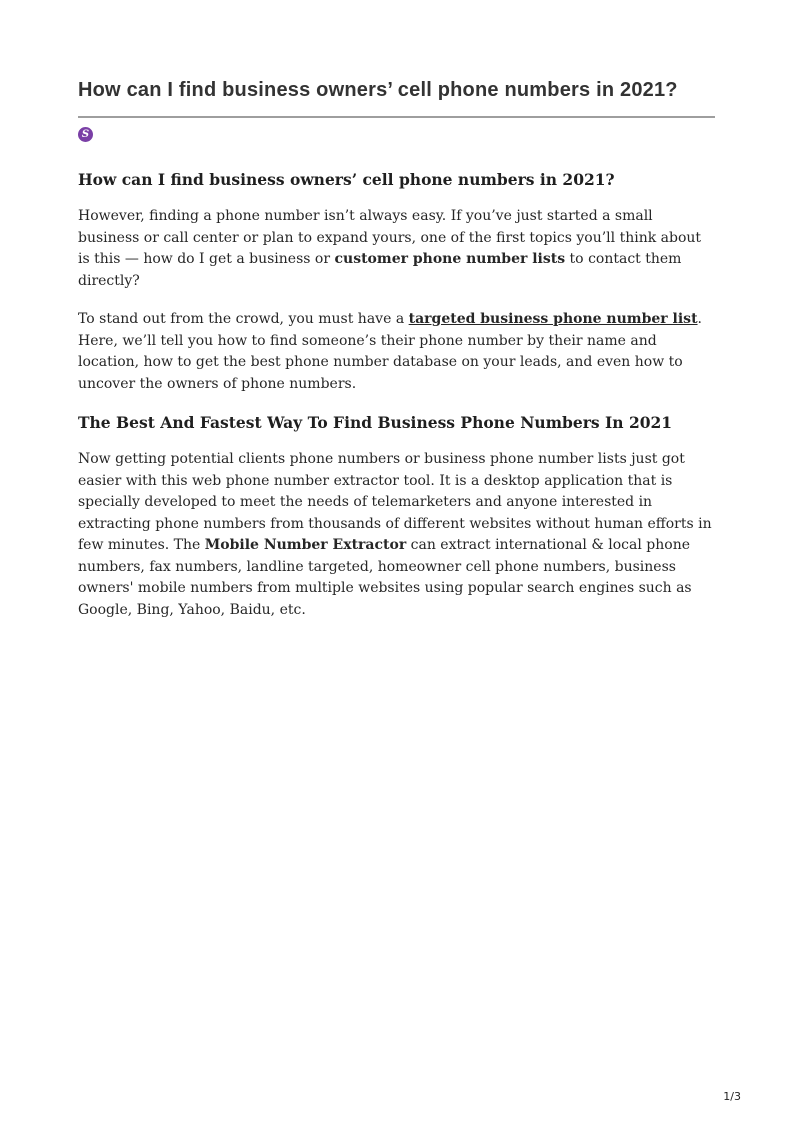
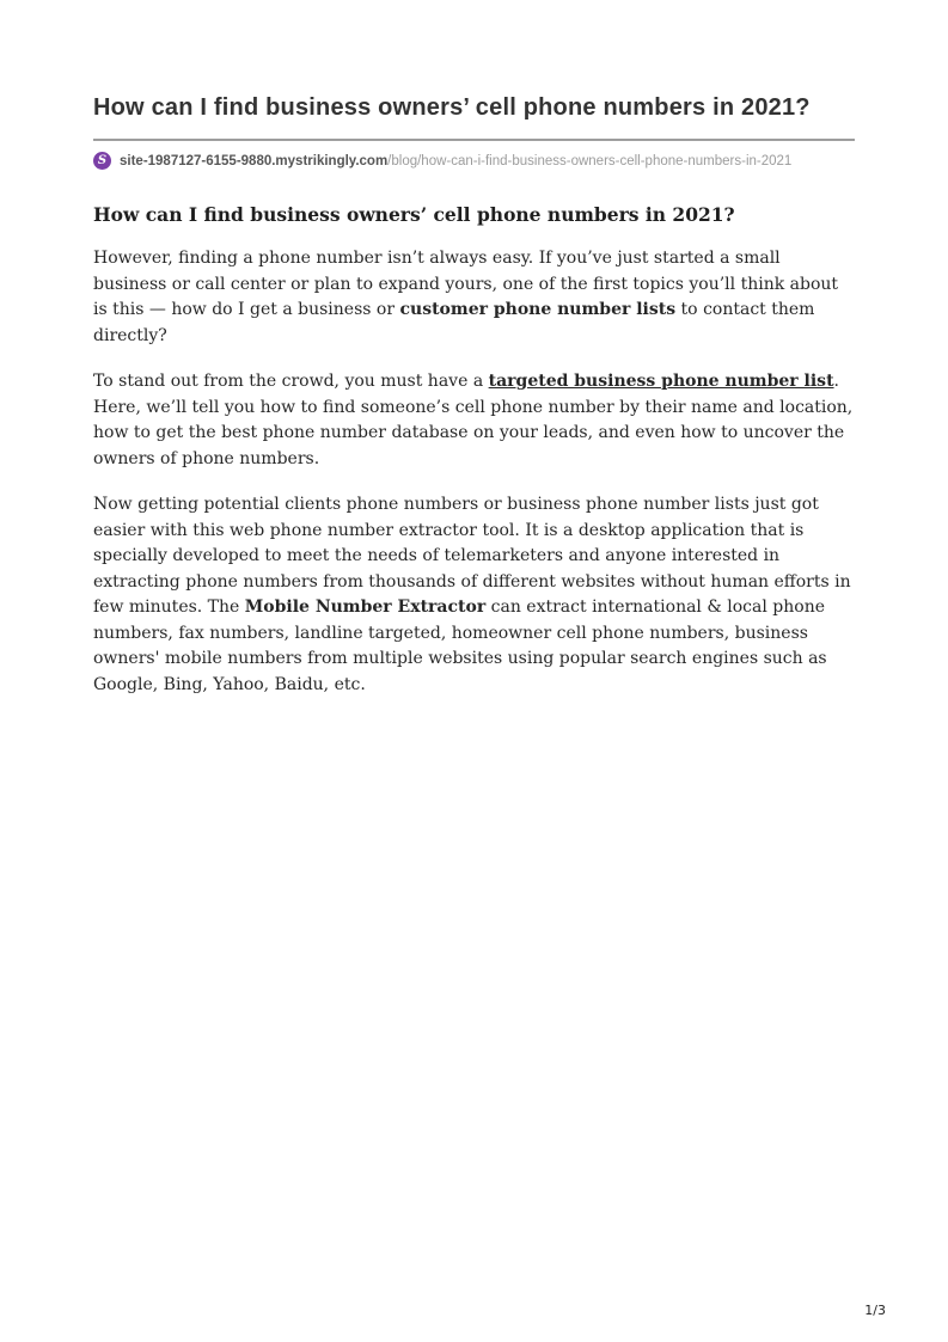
  How can I find business owners’ cell phone numbers in 2021?
  S
+ site-1987127-6155-9880.mystrikingly.com/blog/how-can-i-find-business-owners-cell-phone-numbers-in-2021
  How can I find business owners’ cell phone numbers in 2021?
  However, finding a phone number isn’t always easy. If you’ve just started a small business or call center or plan to expand yours, one of the first topics you’ll think about is this — how do I get a business or customer phone number lists to contact them directly?
- To stand out from the crowd, you must have a targeted business phone number list. Here, we’ll tell you how to find someone’s their phone number by their name and location, how to get the best phone number database on your leads, and even how to uncover the owners of phone numbers.
+ To stand out from the crowd, you must have a targeted business phone number list. Here, we’ll tell you how to find someone’s cell phone number by their name and location, how to get the best phone number database on your leads, and even how to uncover the owners of phone numbers.
- The Best And Fastest Way To Find Business Phone Numbers In 2021
  Now getting potential clients phone numbers or business phone number lists just got easier with this web phone number extractor tool. It is a desktop application that is specially developed to meet the needs of telemarketers and anyone interested in extracting phone numbers from thousands of different websites without human efforts in few minutes. The Mobile Number Extractor can extract international & local phone numbers, fax numbers, landline targeted, homeowner cell phone numbers, business owners' mobile numbers from multiple websites using popular search engines such as Google, Bing, Yahoo, Baidu, etc.
  1/3
